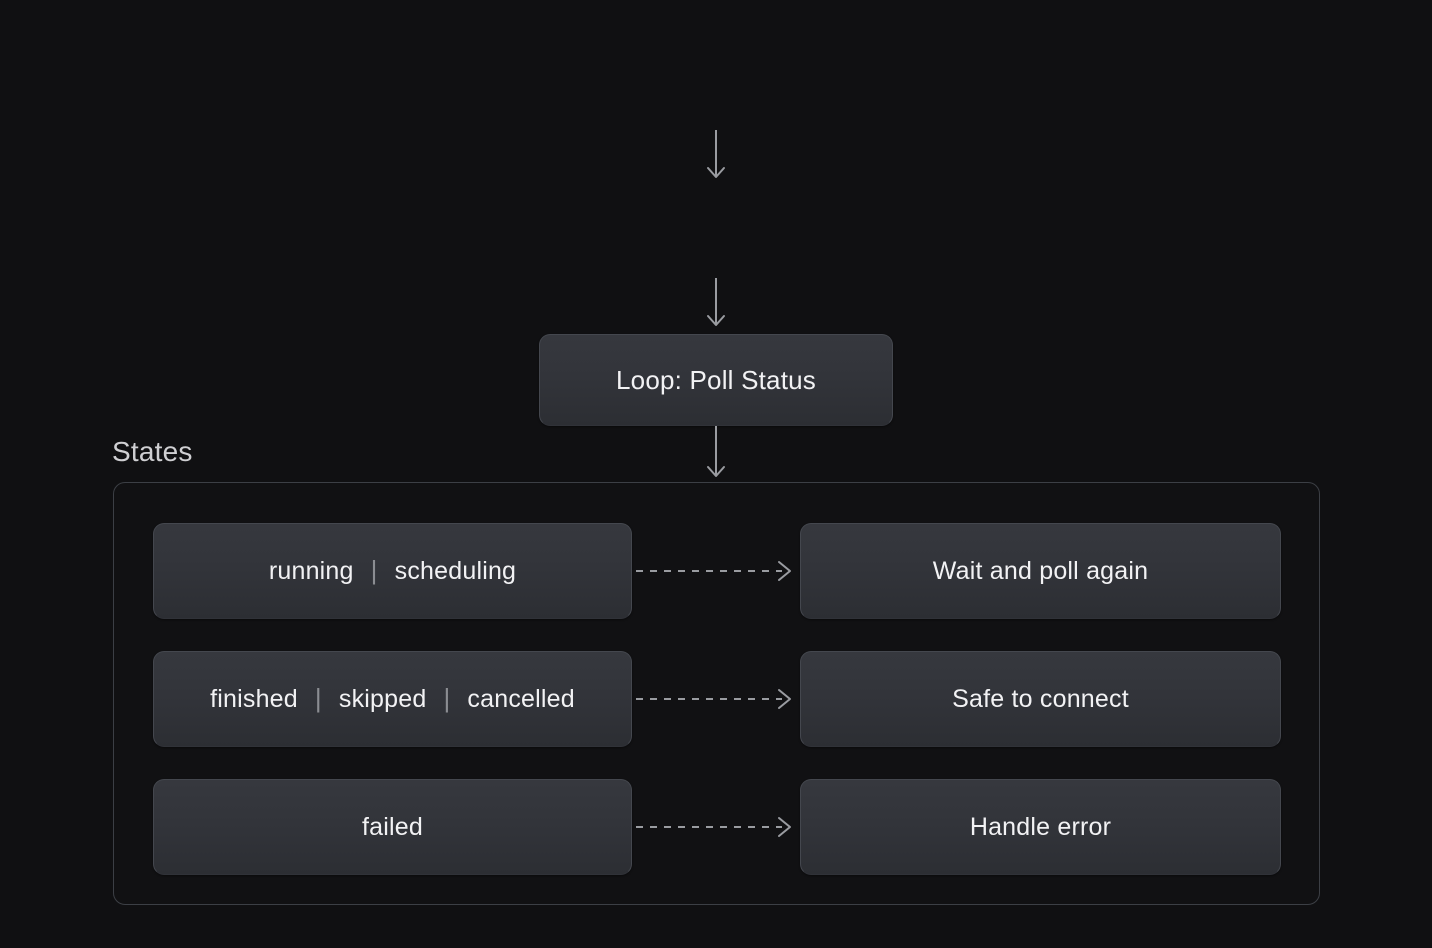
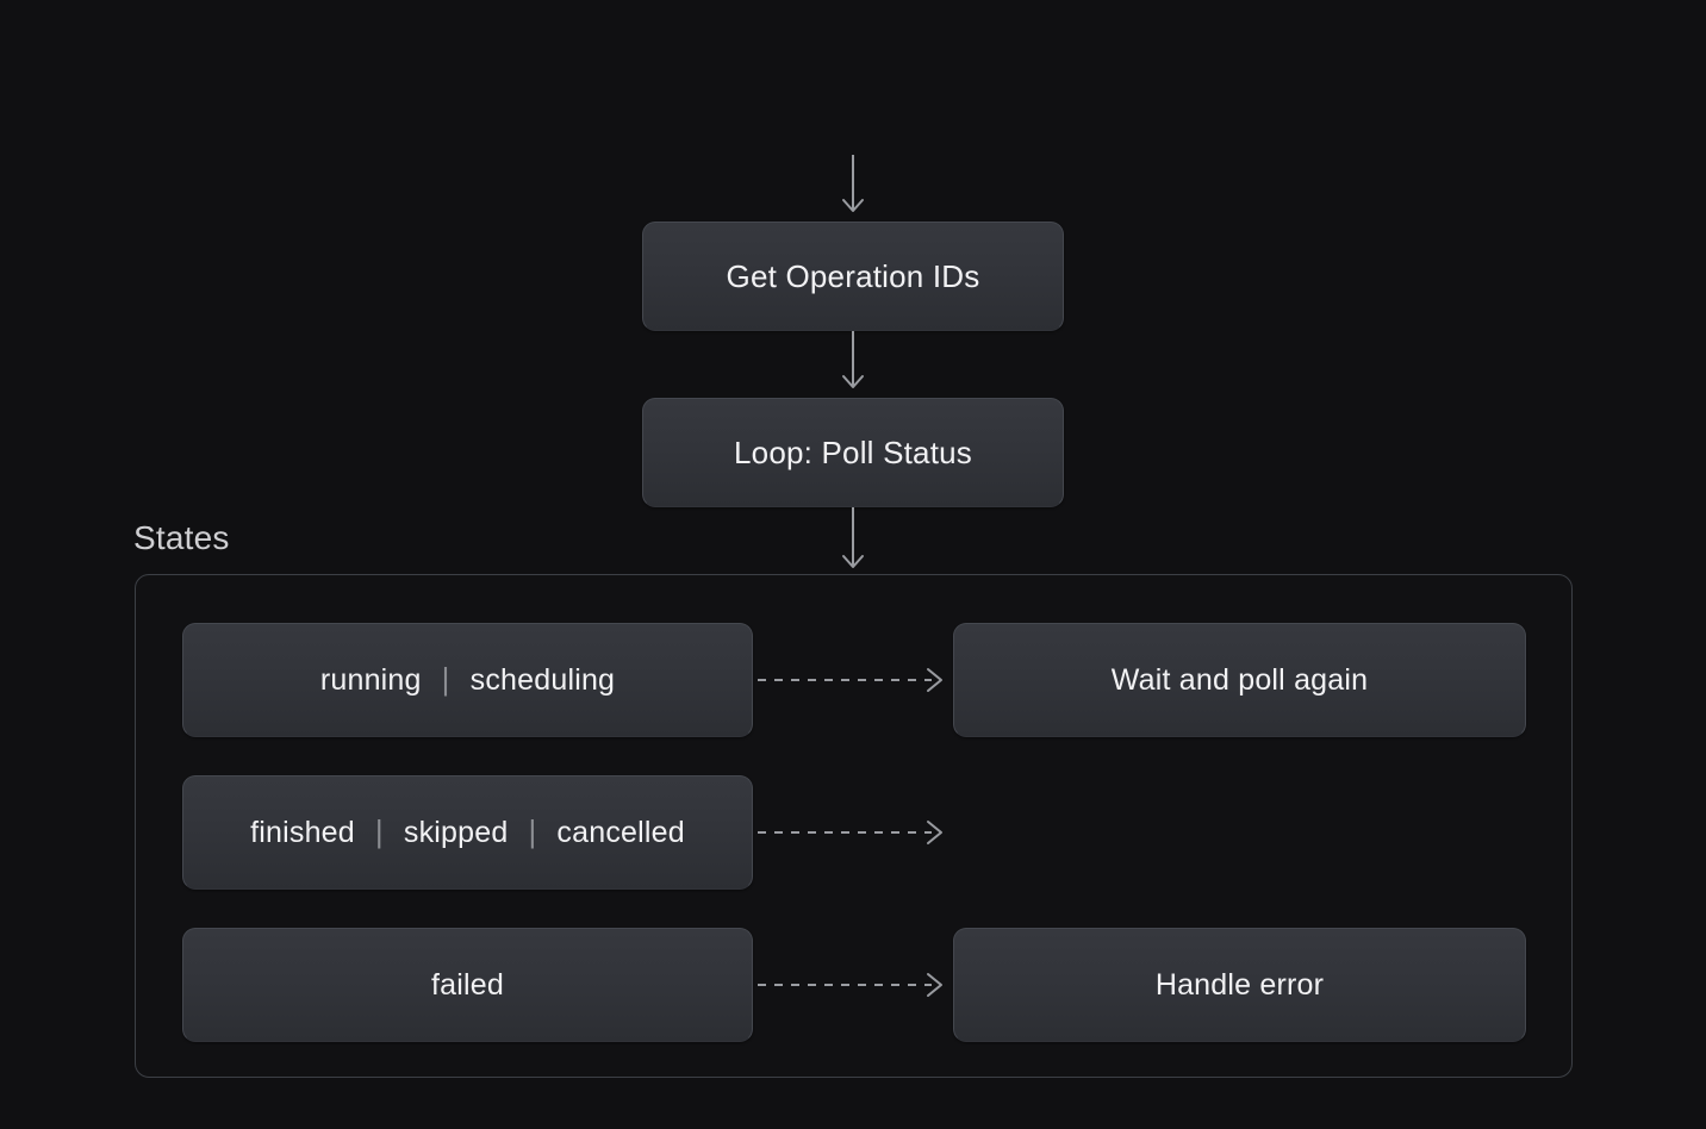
+ Get Operation IDs
  Loop: Poll Status
  States
  running
  |
  scheduling
  Wait and poll again
  finished
  |
  skipped
  |
  cancelled
- Safe to connect
  failed
  Handle error
